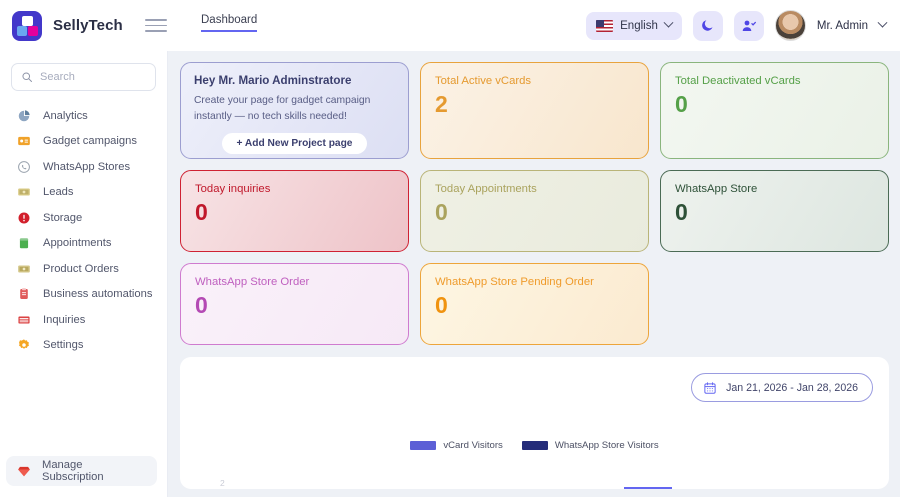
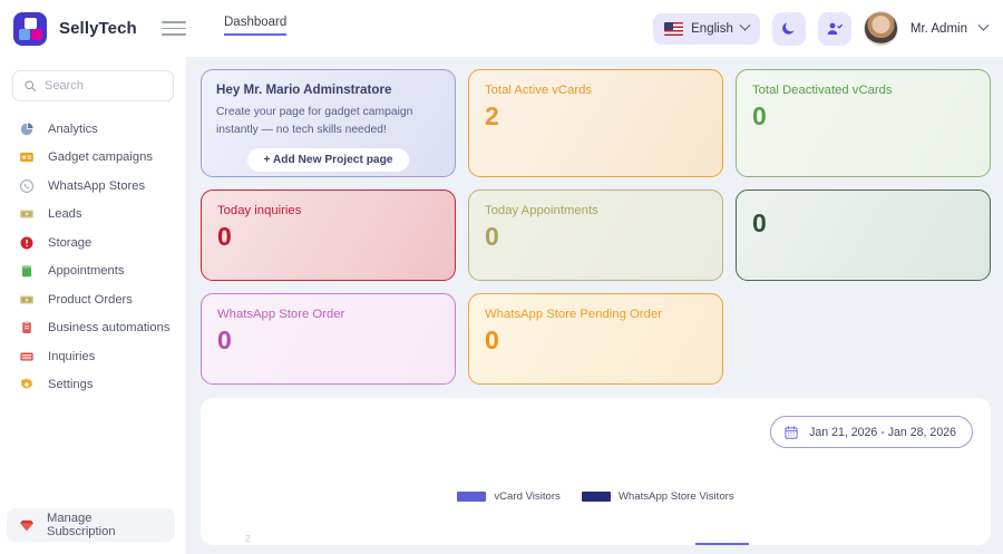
  SellyTech
  Dashboard
  English
  Mr. Admin
  Search
  Analytics
  Gadget campaigns
  WhatsApp Stores
  Leads
  Storage
  Appointments
  Product Orders
  Business automations
  Inquiries
  Settings
  Manage Subscription
  Hey Mr. Mario Adminstratore
  Create your page for gadget campaign
  instantly — no tech skills needed!
  + Add New Project page
  Total Active vCards
  2
  Total Deactivated vCards
  0
  Today inquiries
  0
  Today Appointments
  0
- WhatsApp Store
  0
  WhatsApp Store Order
  0
  WhatsApp Store Pending Order
  0
  Jan 21, 2026 - Jan 28, 2026
  vCard Visitors
  WhatsApp Store Visitors
  2
